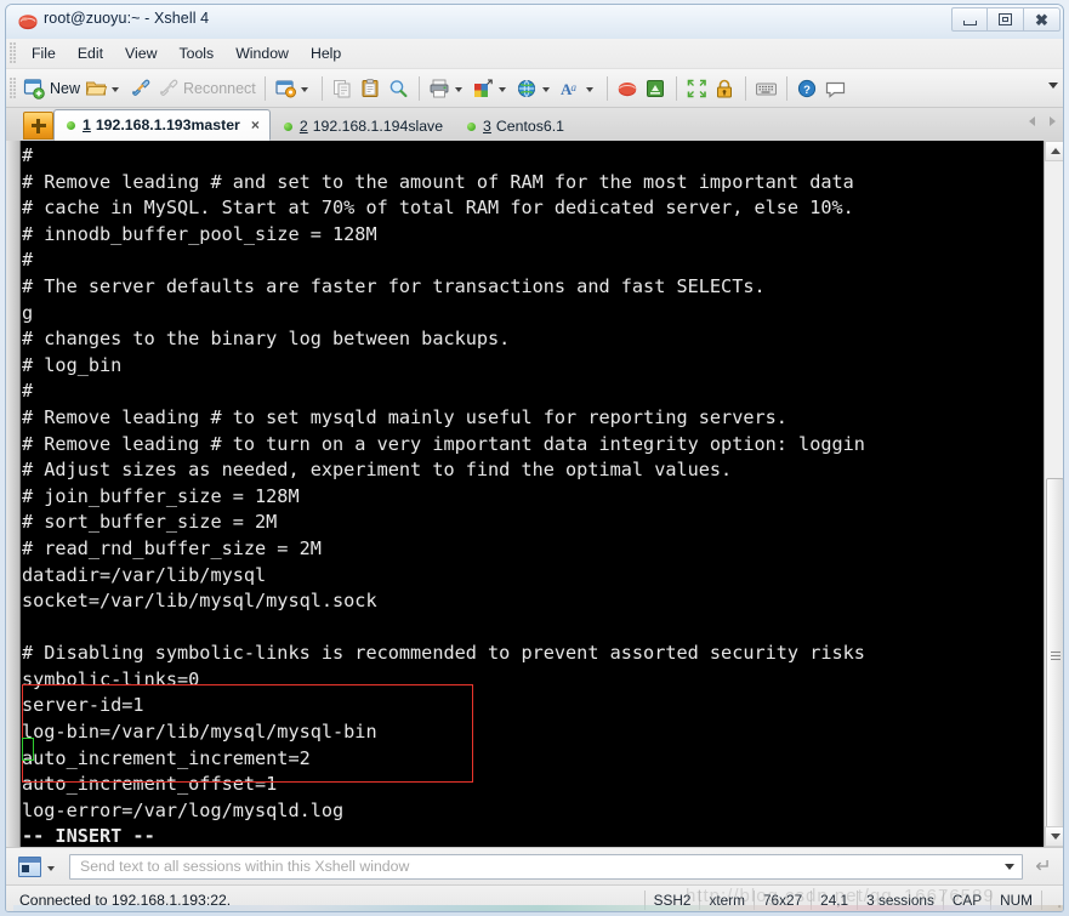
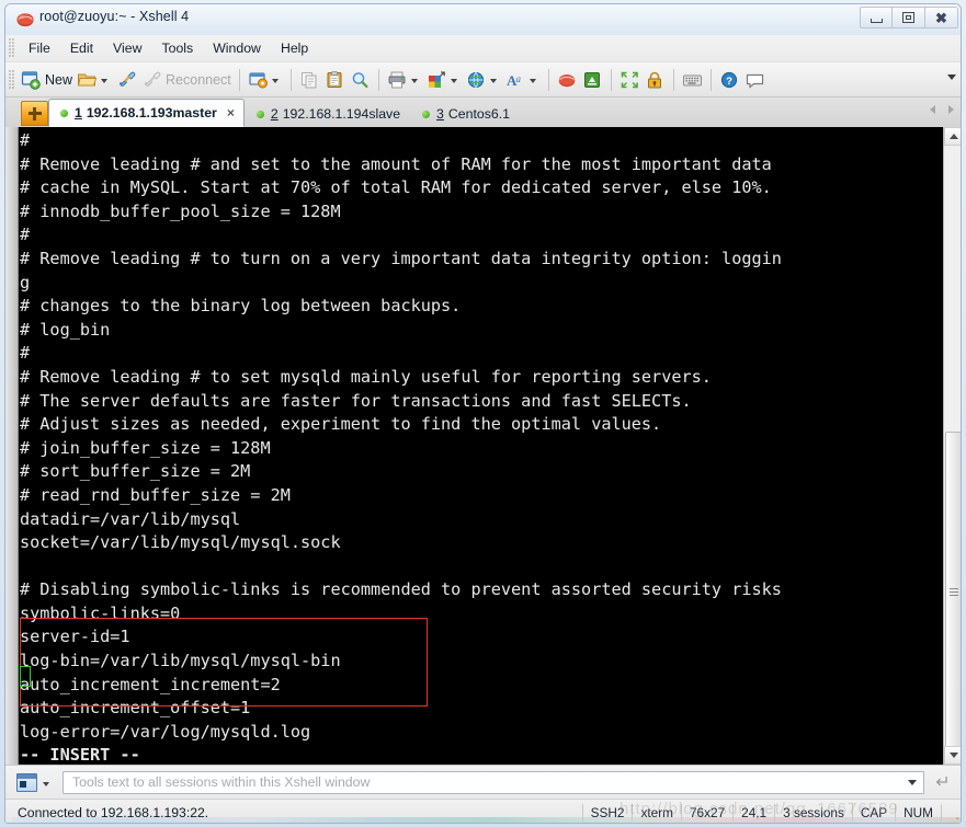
  root@zuoyu:~ - Xshell 4
  ✖
  File
  Edit
  View
  Tools
  Window
  Help
  New
  Reconnect
  A
  a
  ?
  1
  192.168.1.193master
  ×
  2
  192.168.1.194slave
  3
  Centos6.1
  #
  # Remove leading # and set to the amount of RAM for the most important data
  # cache in MySQL. Start at 70% of total RAM for dedicated server, else 10%.
  # innodb_buffer_pool_size = 128M
  #
- # The server defaults are faster for transactions and fast SELECTs.
+ # Remove leading # to turn on a very important data integrity option: loggin
  g
  # changes to the binary log between backups.
  # log_bin
  #
  # Remove leading # to set mysqld mainly useful for reporting servers.
- # Remove leading # to turn on a very important data integrity option: loggin
+ # The server defaults are faster for transactions and fast SELECTs.
  # Adjust sizes as needed, experiment to find the optimal values.
  # join_buffer_size = 128M
  # sort_buffer_size = 2M
  # read_rnd_buffer_size = 2M
  datadir=/var/lib/mysql
  socket=/var/lib/mysql/mysql.sock
  # Disabling symbolic-links is recommended to prevent assorted security risks
  symbolic-links=0
  server-id=1
  log-bin=/var/lib/mysql/mysql-bin
  auto_increment_increment=2
  auto_increment_offset=1
  log-error=/var/log/mysqld.log
  -- INSERT --
- Send text to all sessions within this Xshell window
+ Tools text to all sessions within this Xshell window
  ↵
  Connected to 192.168.1.193:22.
  SSH2
  xterm
  76x27
  24,1
  3 sessions
  CAP
  NUM
  http://blog.csdn.net/qq_16676589
